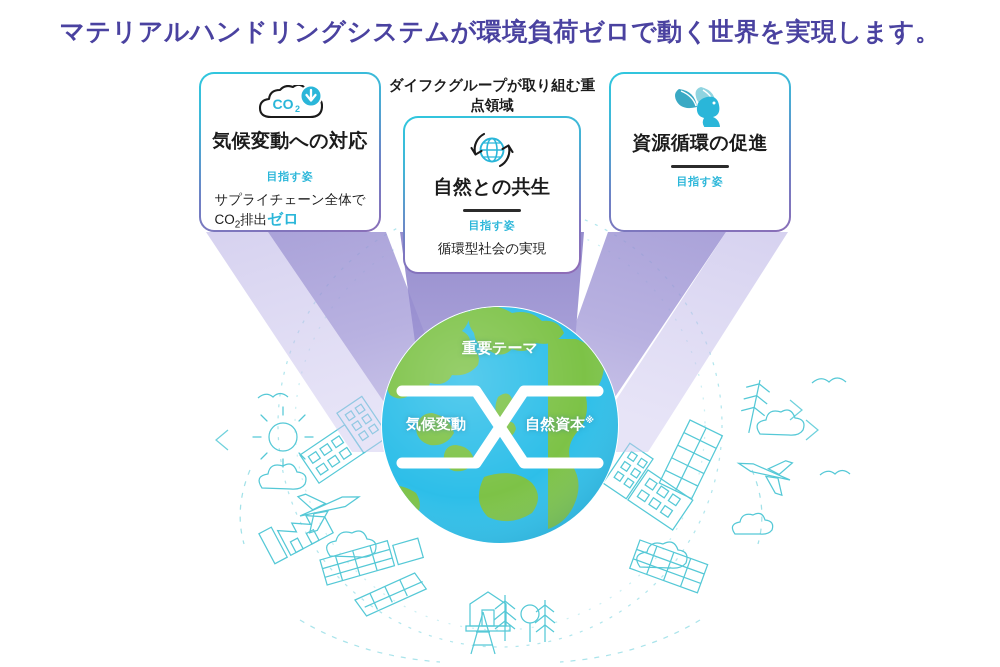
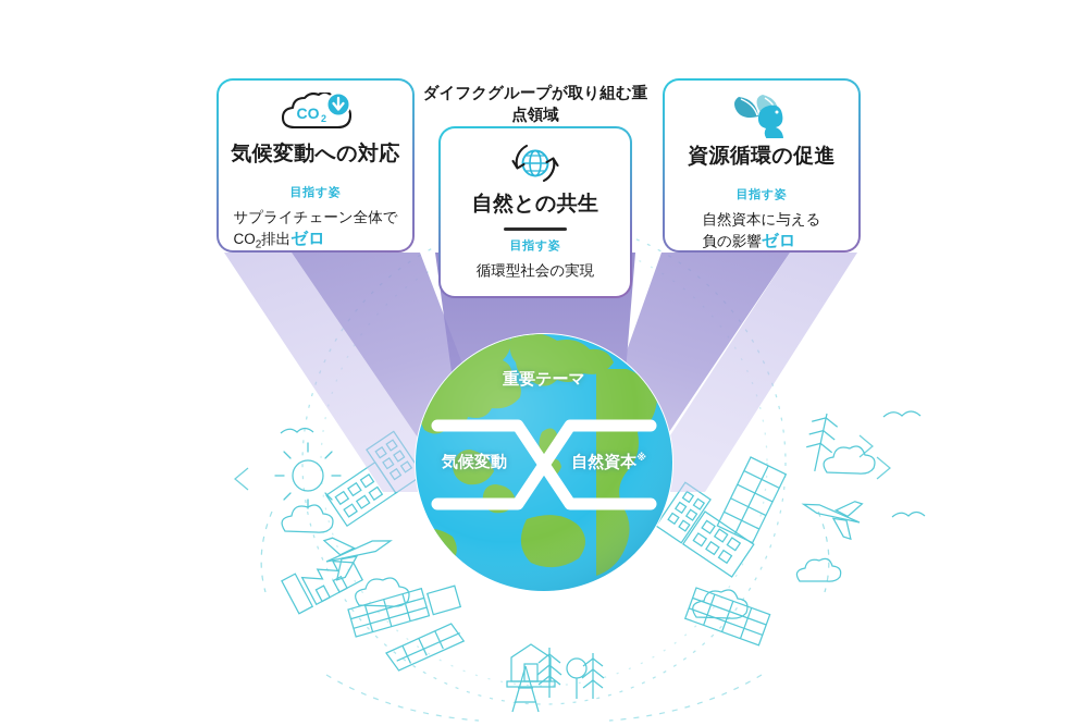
- マテリアルハンドリングシステムが環境負荷ゼロで動く世界を実現します。
  重要テーマ
  気候変動
  自然資本※
  ダイフクグループが取り組む重点領域
  CO
  2
  気候変動への対応
  目指す姿
  サプライチェーン全体で
  CO2排出ゼロ
  自然との共生
  目指す姿
  循環型社会の実現
  資源循環の促進
  目指す姿
+ 自然資本に与える
+ 負の影響ゼロ
